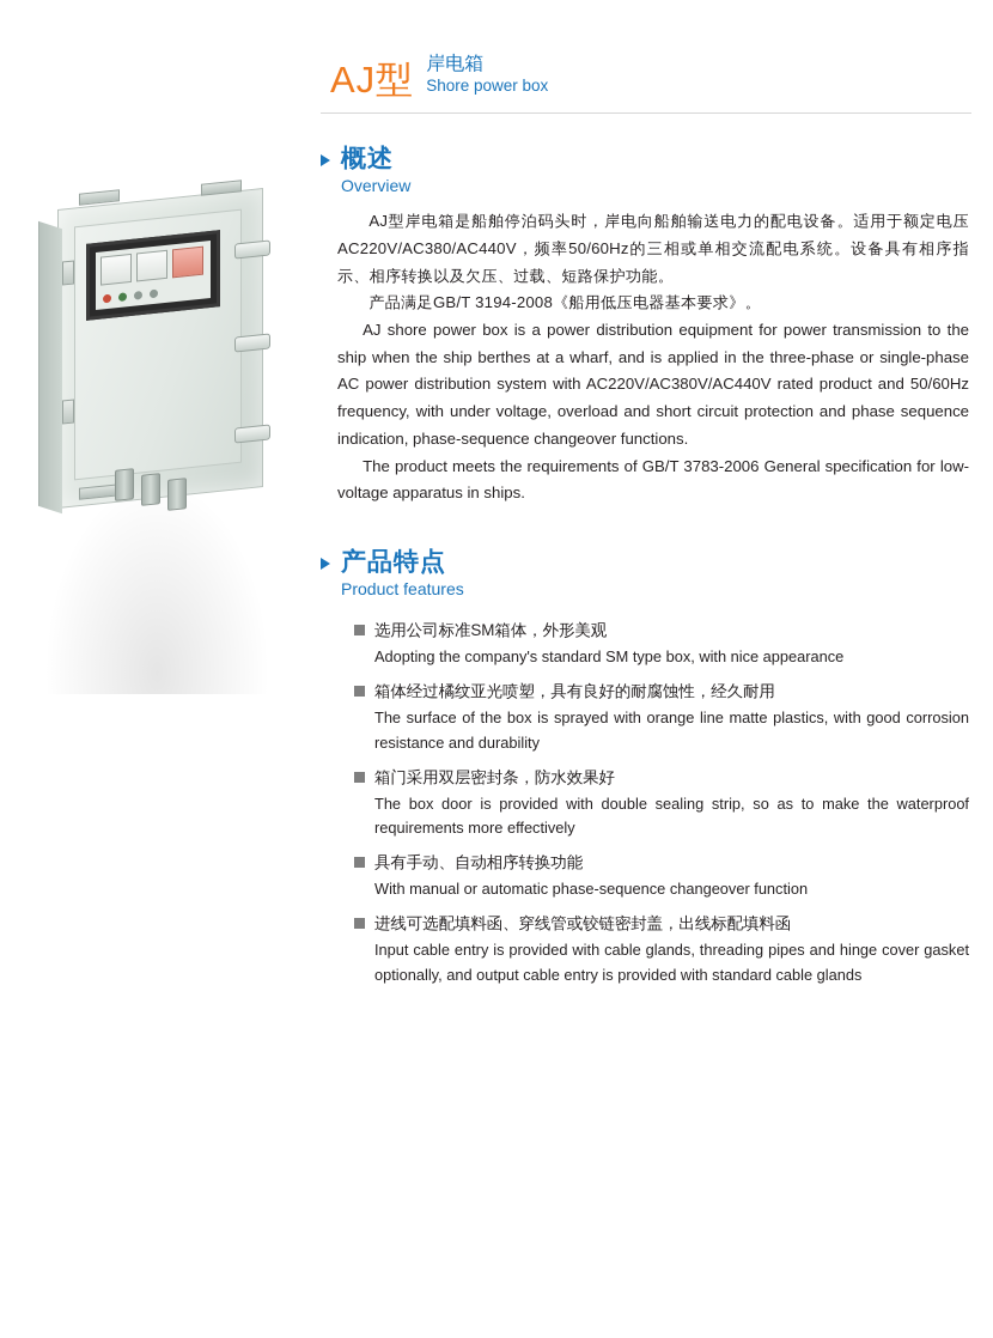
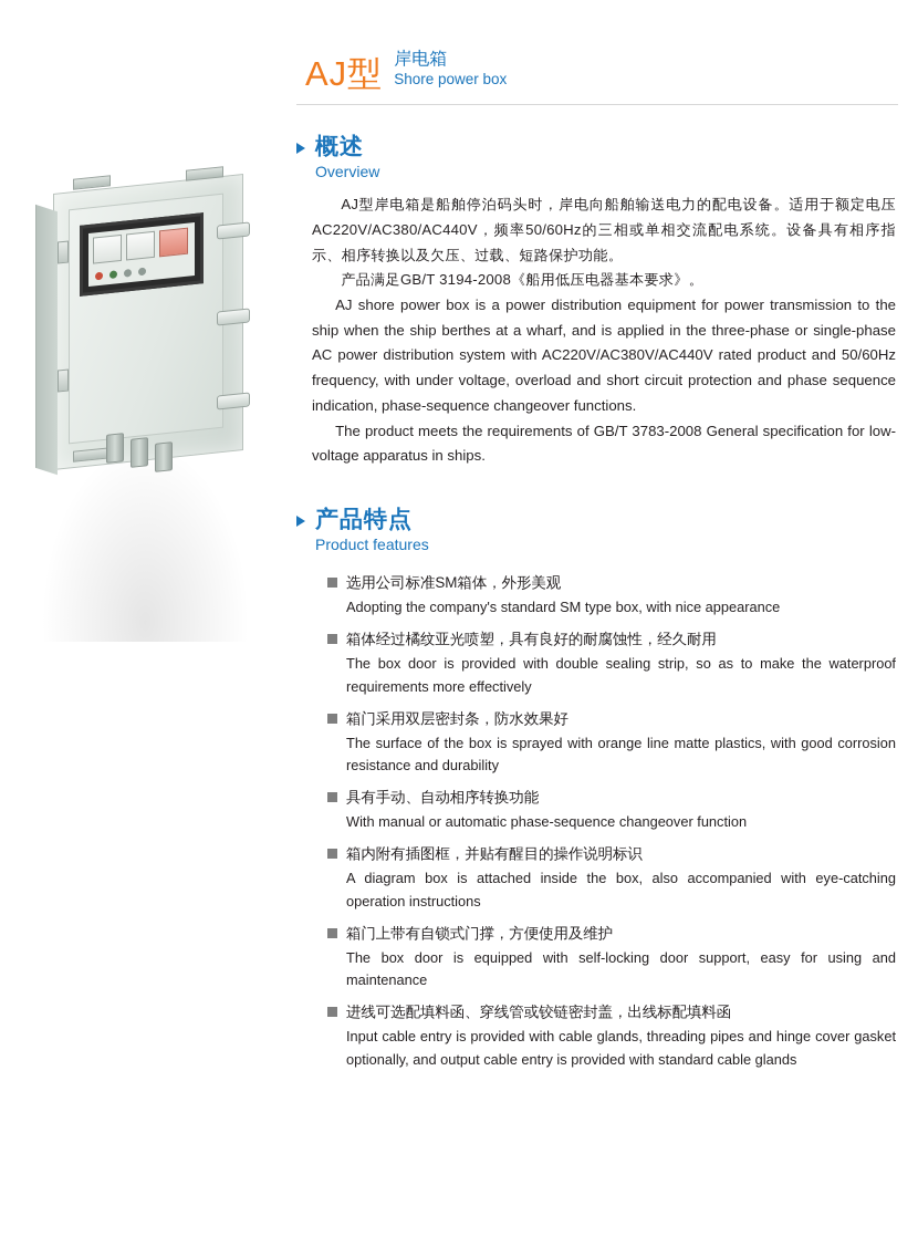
  AJ型
  岸电箱
  Shore power box
  概述
  Overview
  AJ型岸电箱是船舶停泊码头时，岸电向船舶输送电力的配电设备。适用于额定电压AC220V/AC380/AC440V，频率50/60Hz的三相或单相交流配电系统。设备具有相序指示、相序转换以及欠压、过载、短路保护功能。
  产品满足GB/T 3194-2008《船用低压电器基本要求》。
  AJ shore power box is a power distribution equipment for power transmission to the ship when the ship berthes at a wharf, and is applied in the three-phase or single-phase AC power distribution system with AC220V/AC380V/AC440V rated product and 50/60Hz frequency, with under voltage, overload and short circuit protection and phase sequence indication, phase-sequence changeover functions.
- The product meets the requirements of GB/T 3783-2006 General specification for low-voltage apparatus in ships.
+ The product meets the requirements of GB/T 3783-2008 General specification for low-voltage apparatus in ships.
  产品特点
  Product features
  选用公司标准SM箱体，外形美观
  Adopting the company's standard SM type box, with nice appearance
  箱体经过橘纹亚光喷塑，具有良好的耐腐蚀性，经久耐用
- The surface of the box is sprayed with orange line matte plastics, with good corrosion resistance and durability
+ The box door is provided with double sealing strip, so as to make the waterproof requirements more effectively
  箱门采用双层密封条，防水效果好
- The box door is provided with double sealing strip, so as to make the waterproof requirements more effectively
+ The surface of the box is sprayed with orange line matte plastics, with good corrosion resistance and durability
  具有手动、自动相序转换功能
  With manual or automatic phase-sequence changeover function
+ 箱内附有插图框，并贴有醒目的操作说明标识
+ A diagram box is attached inside the box, also accompanied with eye-catching operation instructions
+ 箱门上带有自锁式门撑，方便使用及维护
+ The box door is equipped with self-locking door support, easy for using and maintenance
  进线可选配填料函、穿线管或铰链密封盖，出线标配填料函
  Input cable entry is provided with cable glands, threading pipes and hinge cover gasket optionally, and output cable entry is provided with standard cable glands
